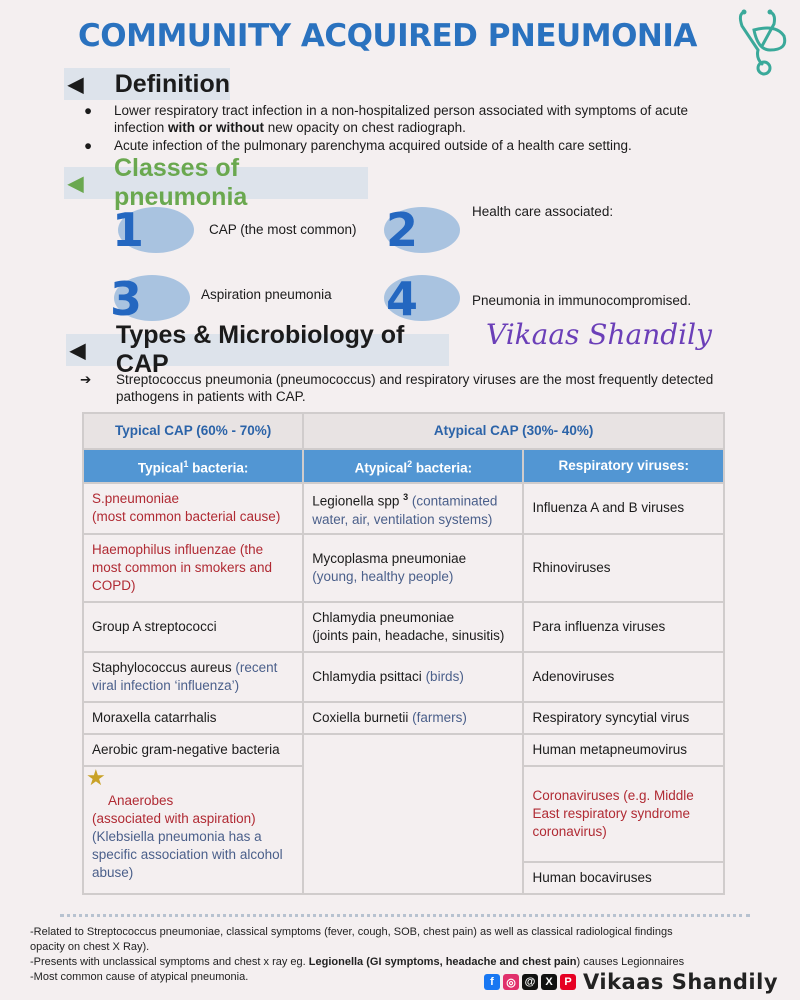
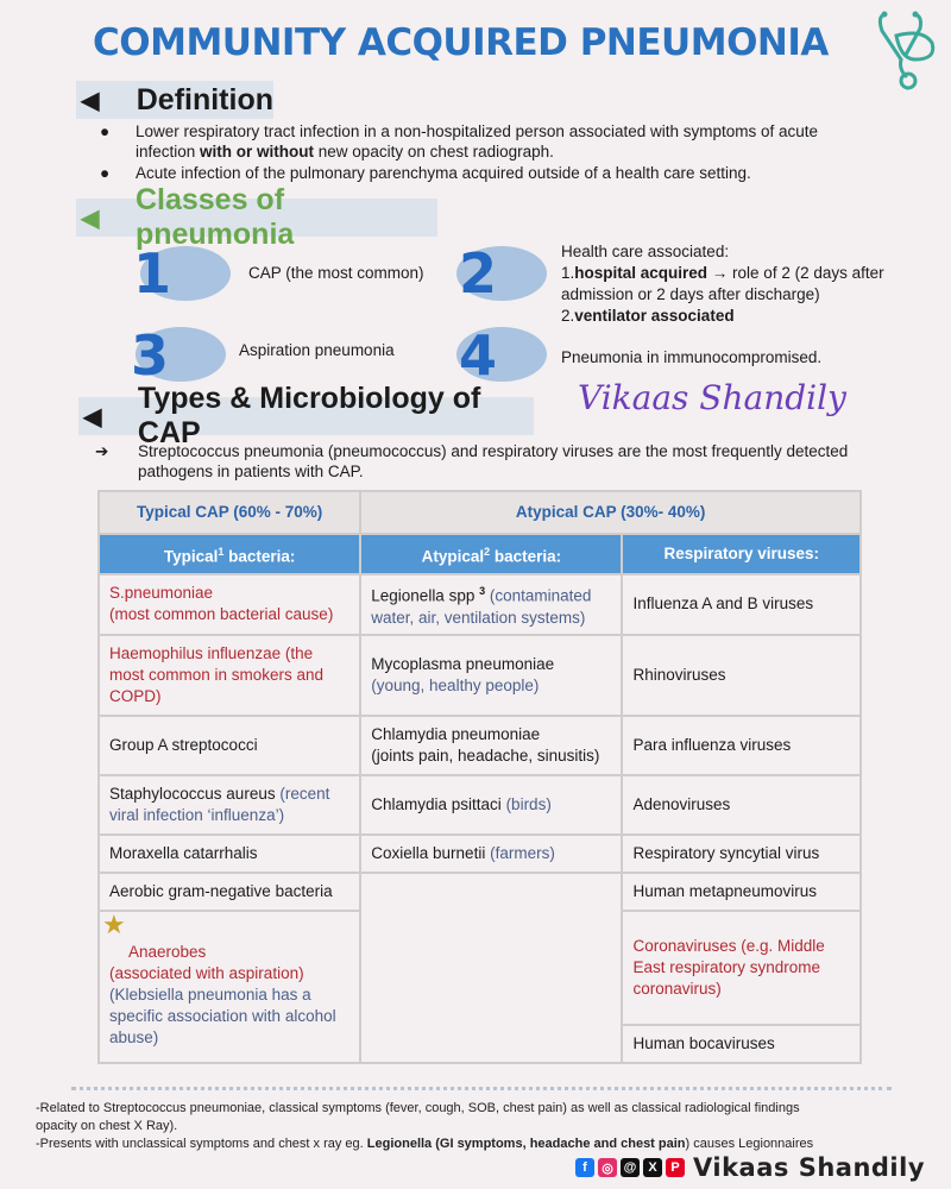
  COMMUNITY ACQUIRED PNEUMONIA
  ◀
  Definition
  ●
  Lower respiratory tract infection in a non-hospitalized person associated with symptoms of acute infection with or without new opacity on chest radiograph.
  ●
  Acute infection of the pulmonary parenchyma acquired outside of a health care setting.
  ◀
  Classes of pneumonia
  1
  CAP (the most common)
  2
  Health care associated:
+ 1.hospital acquired → role of 2 (2 days after admission or 2 days after discharge)
+ 2.ventilator associated
  3
  Aspiration pneumonia
  4
  Pneumonia in immunocompromised.
  ◀
  Types & Microbiology of CAP
  Vikaas Shandily
  ➔
  Streptococcus pneumonia (pneumococcus) and respiratory viruses are the most frequently detected pathogens in patients with CAP.
  Typical CAP (60% - 70%)	Atypical CAP (30%- 40%)
  Typical1 bacteria:	Atypical2 bacteria:	Respiratory viruses:
  S.pneumoniae(most common bacterial cause)	Legionella spp 3 (contaminated water, air, ventilation systems)	Influenza A and B viruses
  Haemophilus influenzae (the most common in smokers and COPD)	Mycoplasma pneumoniae(young, healthy people)	Rhinoviruses
  Group A streptococci	Chlamydia pneumoniae(joints pain, headache, sinusitis)	Para influenza viruses
  Staphylococcus aureus (recent viral infection ‘influenza’)	Chlamydia psittaci (birds)	Adenoviruses
  Moraxella catarrhalis	Coxiella burnetii (farmers)	Respiratory syncytial virus
  Aerobic gram-negative bacteria		Human metapneumovirus
  ★ Anaerobes (associated with aspiration) (Klebsiella pneumonia has a specific association with alcohol abuse)	Coronaviruses (e.g. Middle East respiratory syndrome coronavirus)
  Human bocaviruses
  -Related to Streptococcus pneumoniae, classical symptoms (fever, cough, SOB, chest pain) as well as classical radiological findings
  opacity on chest X Ray).
  -Presents with unclassical symptoms and chest x ray eg. Legionella (GI symptoms, headache and chest pain) causes Legionnaires
- -Most common cause of atypical pneumonia.
  f
  ◎
  @
  X
  P
  Vikaas Shandily
